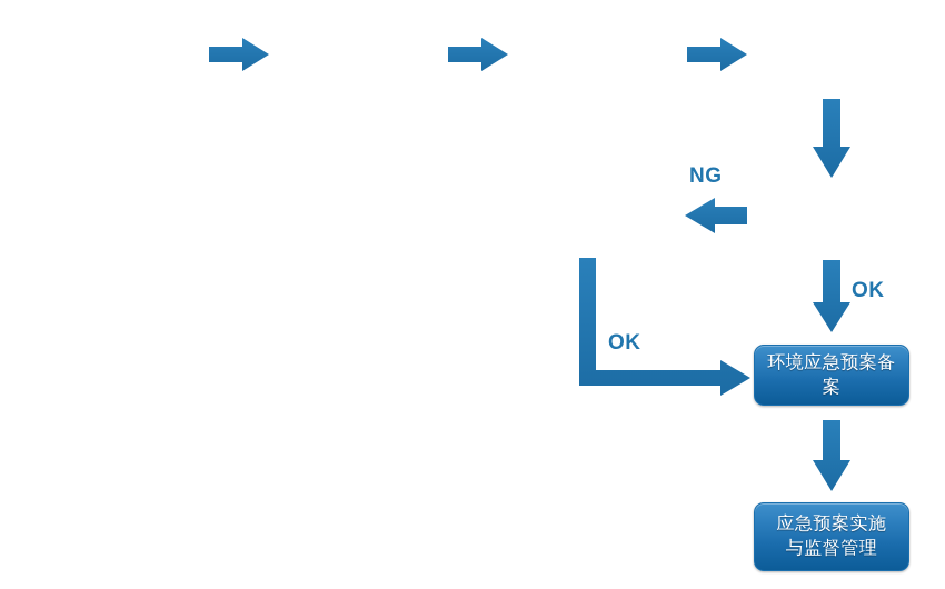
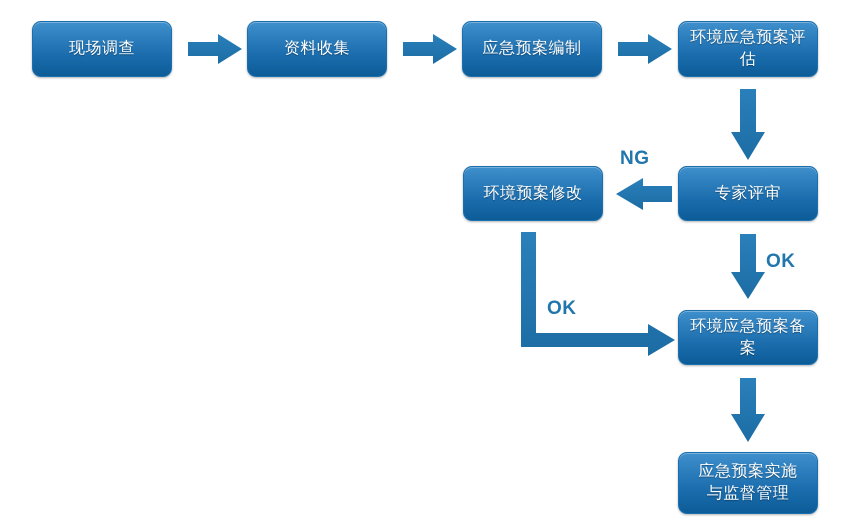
+ 现场调查
+ 资料收集
+ 应急预案编制
+ 环境应急预案评估
+ 专家评审
+ 环境预案修改
  环境应急预案备案
  应急预案实施
  与监督管理
  NG
  OK
  OK
